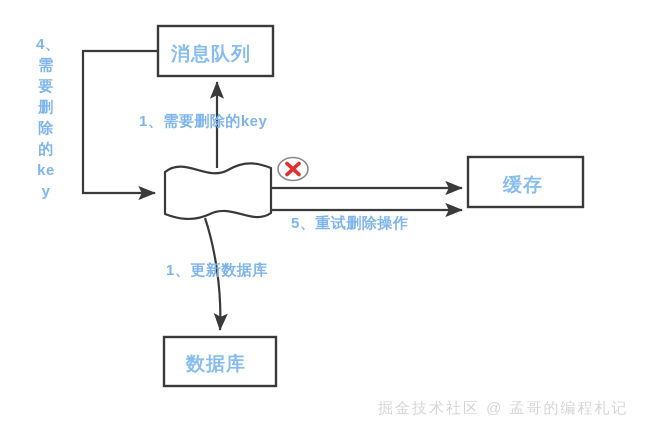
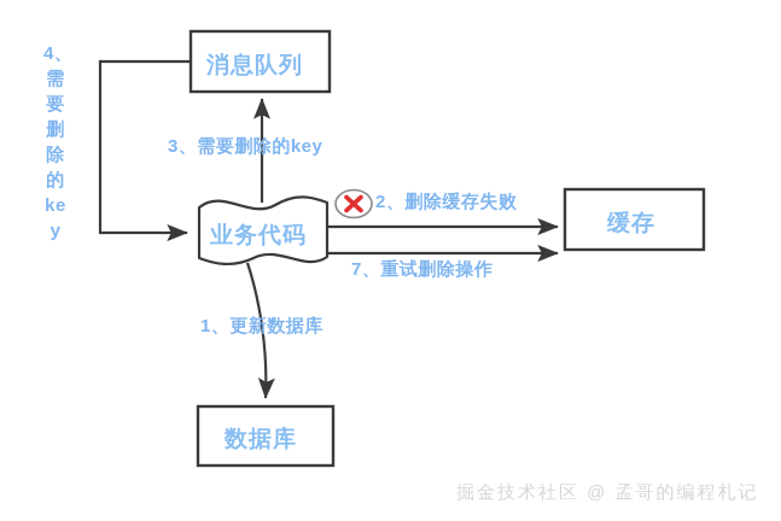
  消息队列
+ 业务代码
  缓存
  数据库
  1、更新数据库
+ 2、删除缓存失败
- 1、需要删除的key
+ 3、需要删除的key
  4、需要删除的key
- 5、重试删除操作
+ 7、重试删除操作
  掘金技术社区 @ 孟哥的编程札记
